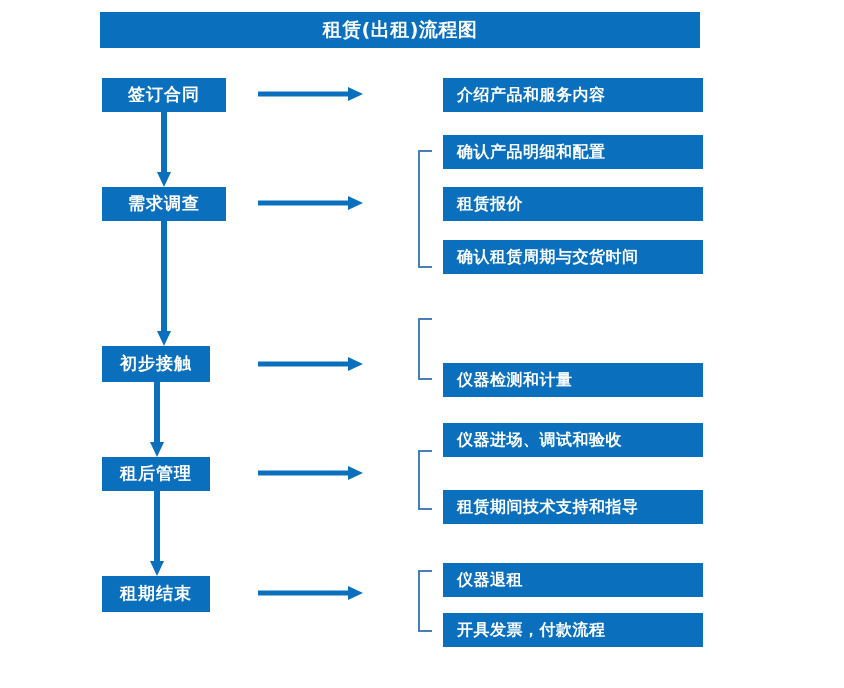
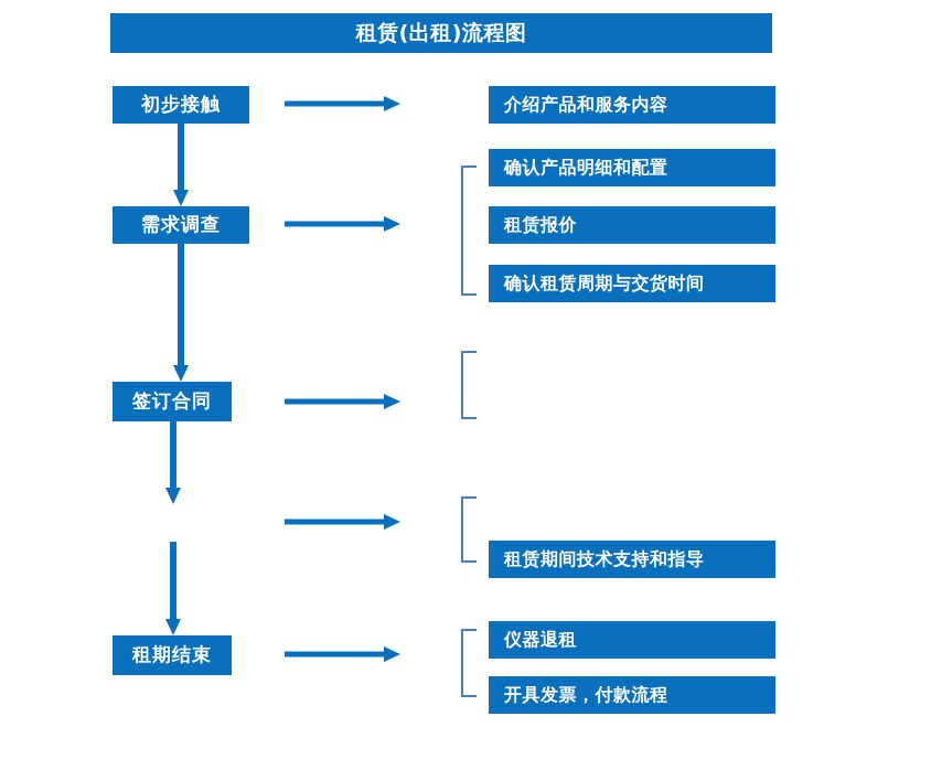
  租赁(出租)流程图
- 签订合同
+ 初步接触
  需求调查
- 初步接触
+ 签订合同
- 租后管理
  租期结束
  介绍产品和服务内容
  确认产品明细和配置
  租赁报价
  确认租赁周期与交货时间
- 仪器检测和计量
- 仪器进场、调试和验收
  租赁期间技术支持和指导
  仪器退租
  开具发票，付款流程
